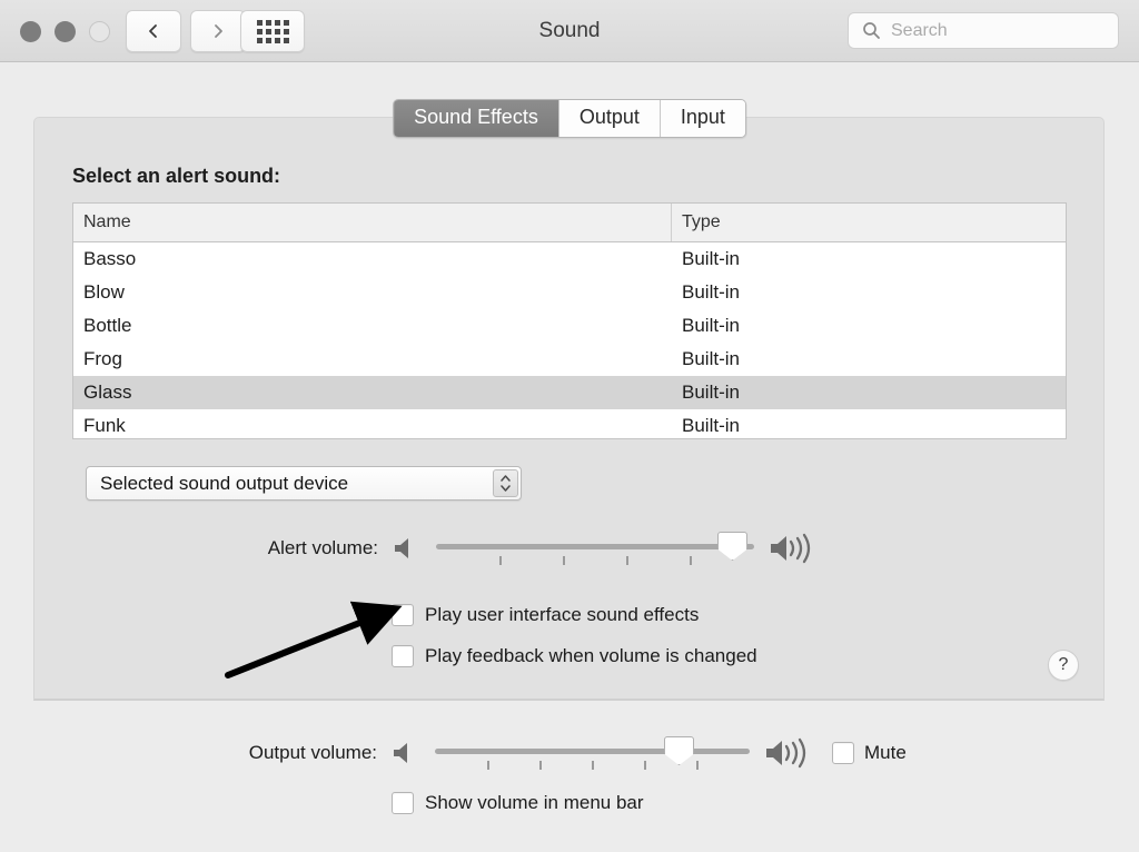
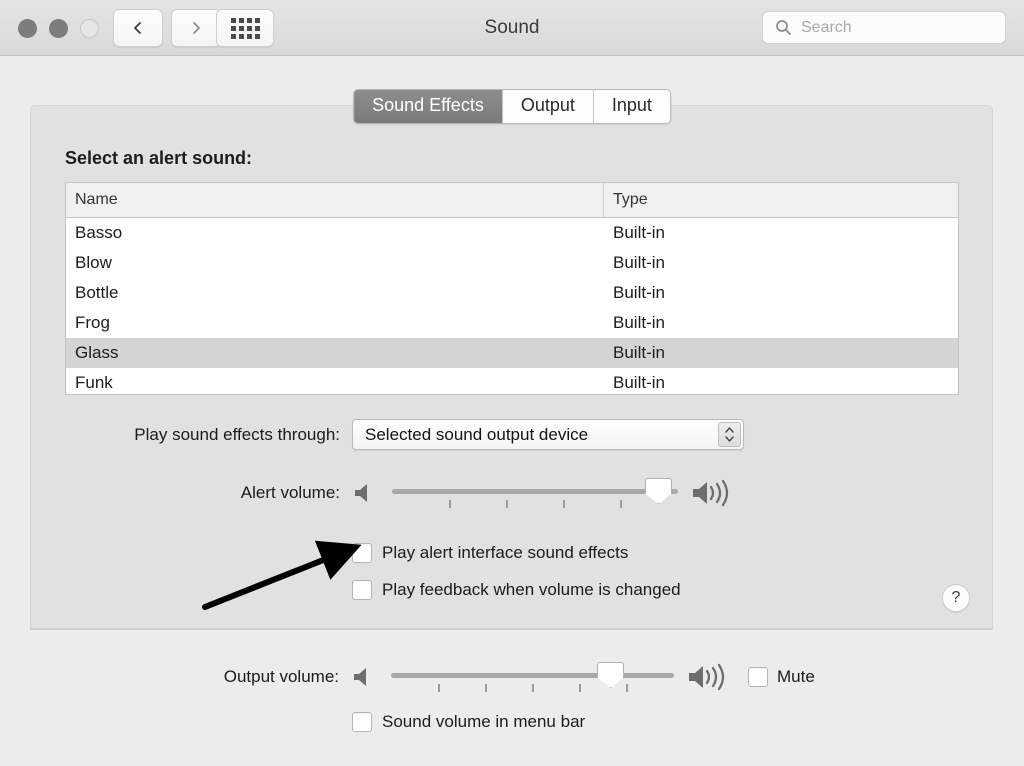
  Sound
  Search
  Sound Effects
  Output
  Input
  Select an alert sound:
  Name
  Type
  Basso
  Built-in
  Blow
  Built-in
  Bottle
  Built-in
  Frog
  Built-in
  Glass
  Built-in
  Funk
  Built-in
+ Play sound effects through:
  Selected sound output device
  Alert volume:
- Play user interface sound effects
+ Play alert interface sound effects
  Play feedback when volume is changed
  ?
  Output volume:
  Mute
- Show volume in menu bar
+ Sound volume in menu bar
